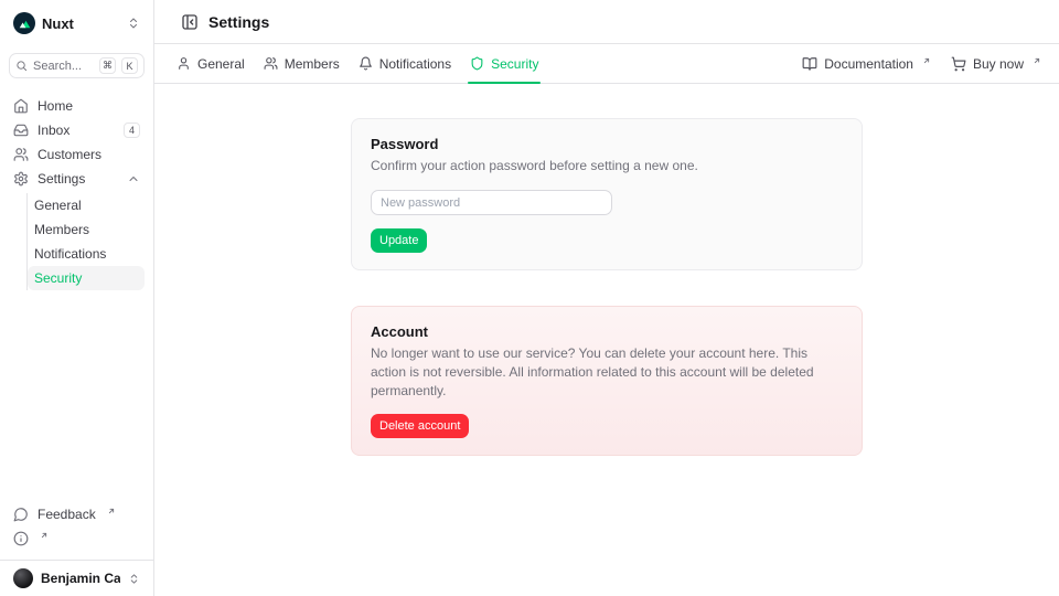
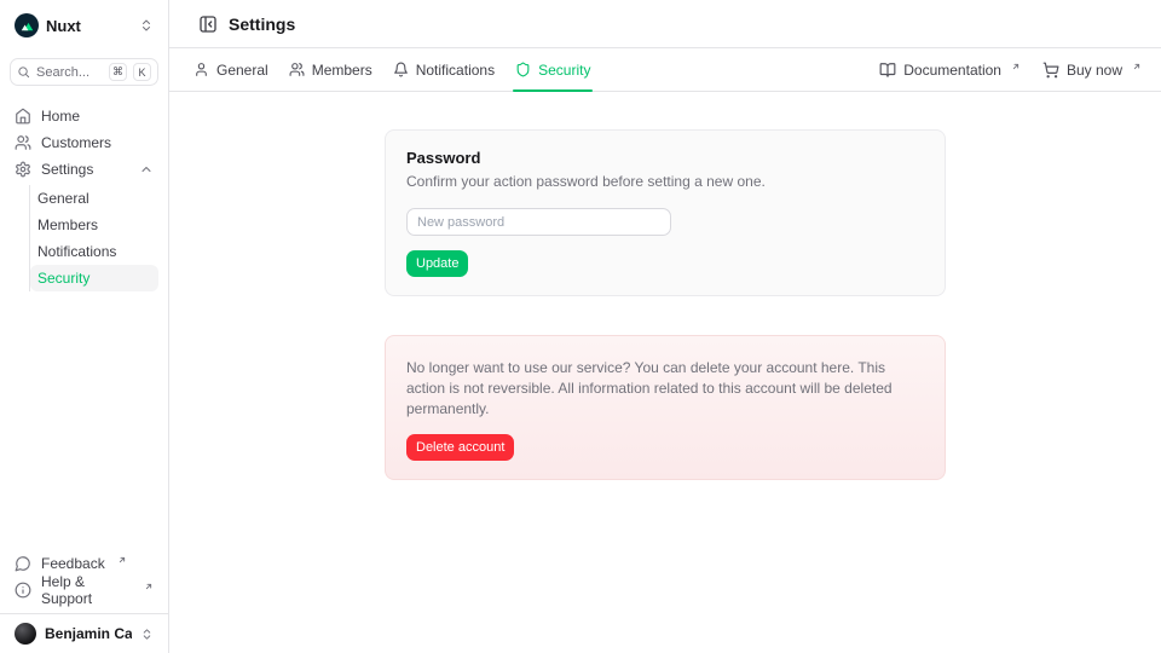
  Nuxt
  Search...
  ⌘
  K
  Home
- Inbox
- 4
  Customers
  Settings
  General
  Members
  Notifications
  Security
  Feedback
+ Help & Support
  Benjamin Ca
  Settings
  General
  Members
  Notifications
  Security
  Documentation
  Buy now
  Password
  Confirm your action password before setting a new one.
  New password
  Update
- Account
  No longer want to use our service? You can delete your account here. This action is not reversible. All information related to this account will be deleted permanently.
  Delete account
